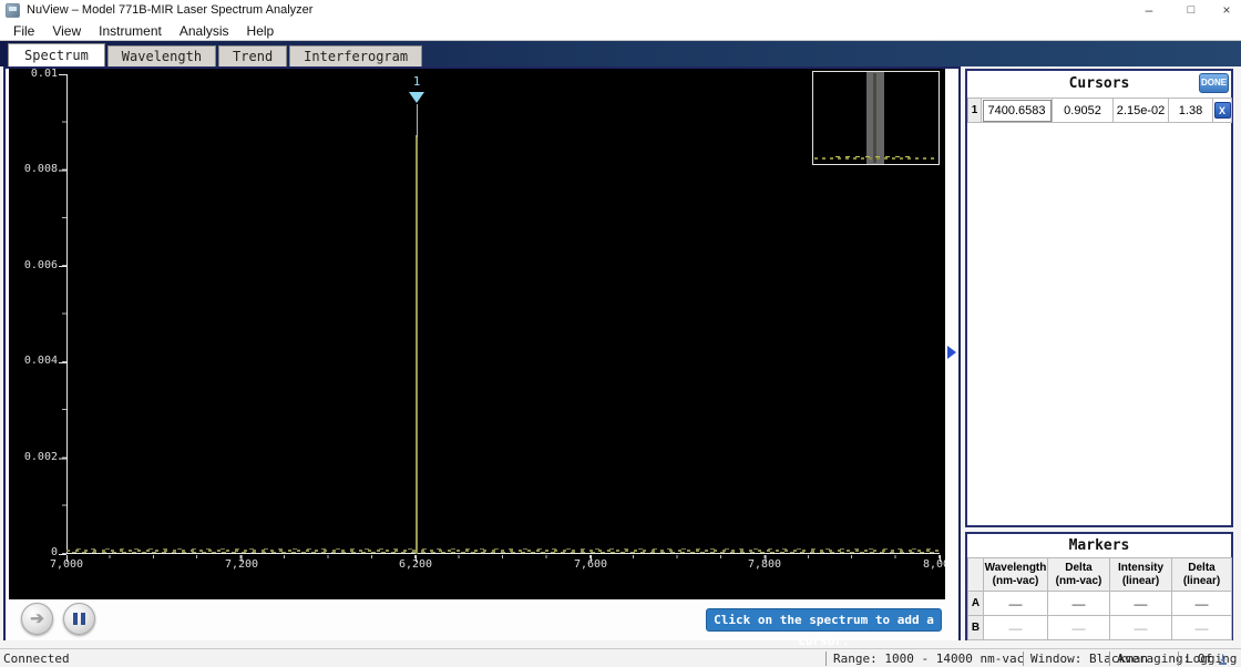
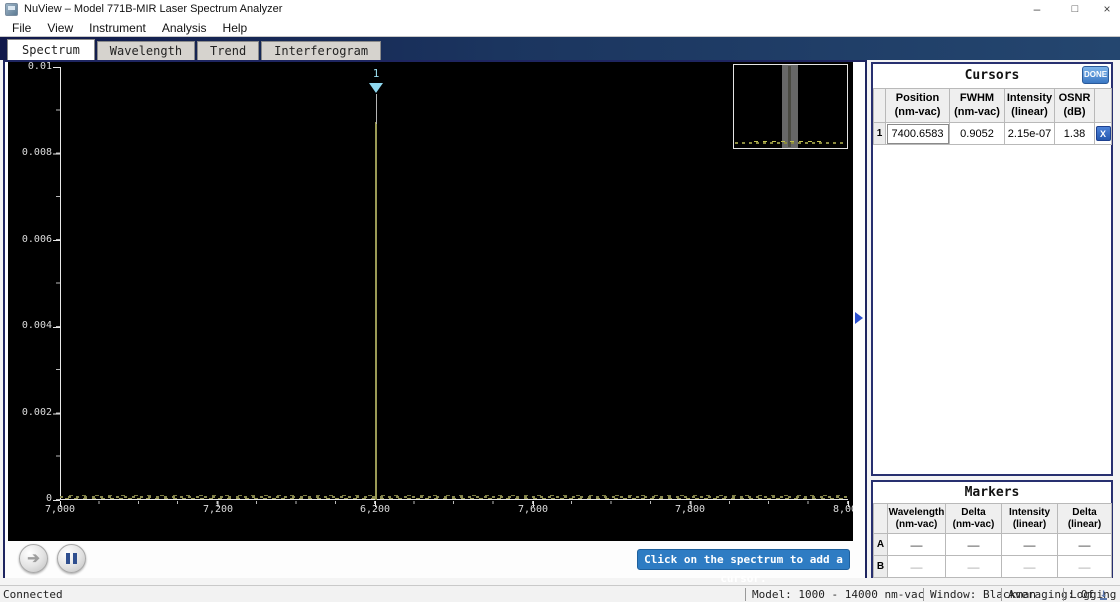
  NuView – Model 771B-MIR Laser Spectrum Analyzer
  –
  □
  ×
  File
  View
  Instrument
  Analysis
  Help
  Spectrum
  Wavelength
  Trend
  Interferogram
  0.01
  0.008
  0.006
  0.004
  0.002
  0
  7,000
  7,200
  6,200
  7,600
  7,800
  1
  ➔
  Click on the spectrum to add a cursor.
  Cursors
  DONE
+ 	Position(nm-vac)	FWHM(nm-vac)	Intensity(linear)	OSNR(dB)
- 1	7400.6583	0.9052	2.15e-02	1.38	X
+ 1	7400.6583	0.9052	2.15e-07	1.38	X
  Markers
  	Wavelength(nm-vac)	Delta(nm-vac)	Intensity(linear)	Delta(linear)
  A	—	—	—	—
  B	—	—	—	—
  Connected
- Range: 1000 - 14000 nm-vac
+ Model: 1000 - 14000 nm-vac
  Window: Blackman
  Averaging
  Logging
  ↓
